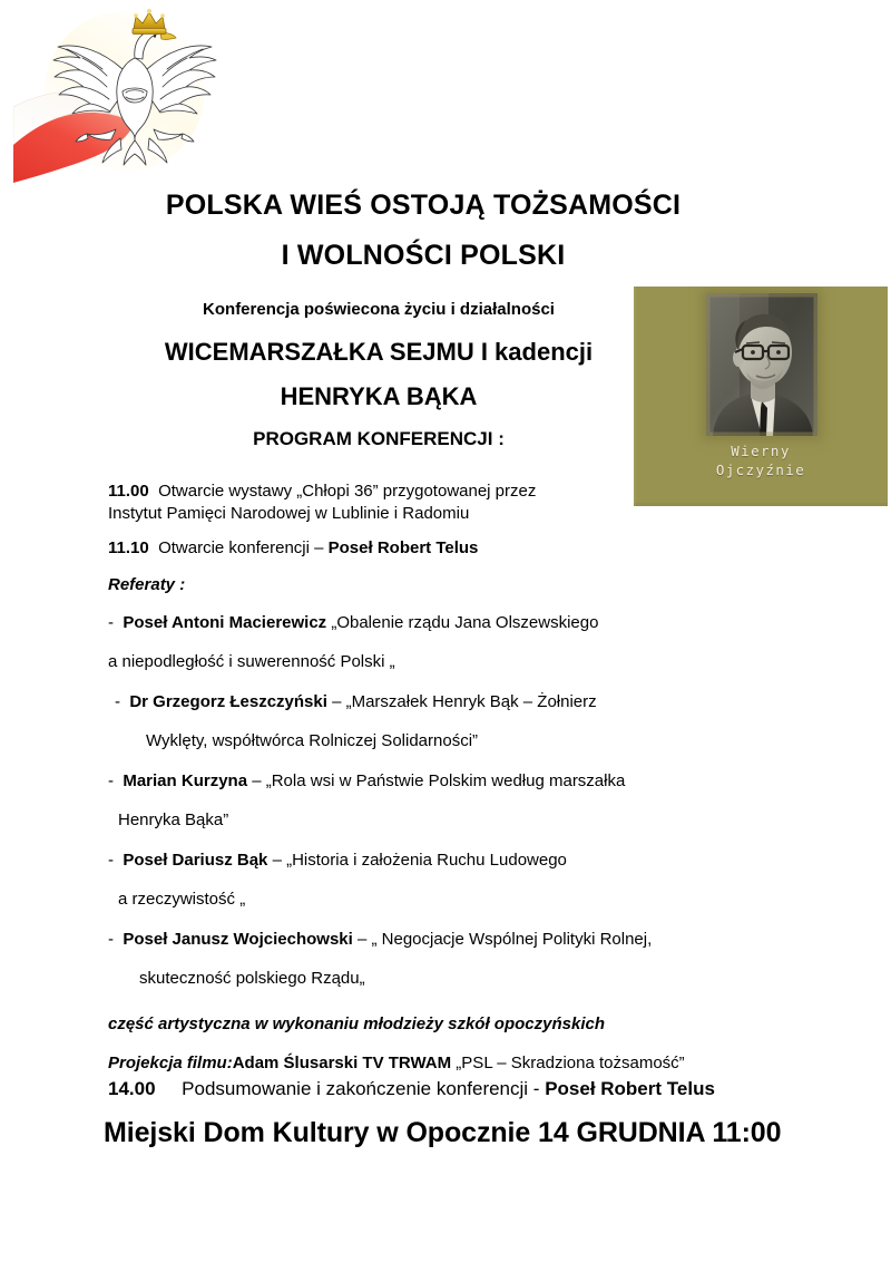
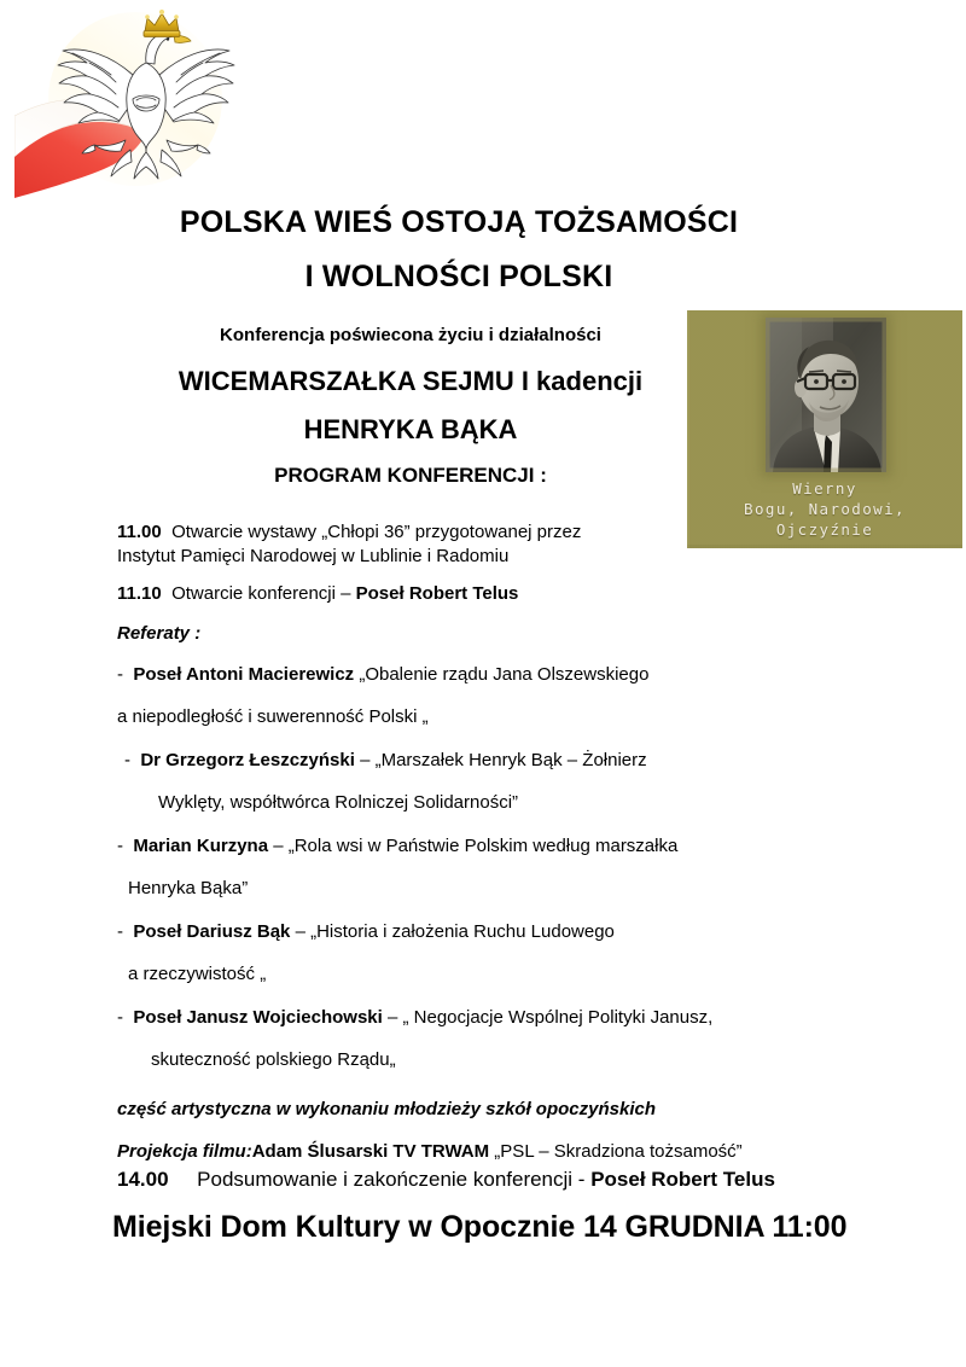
  POLSKA WIEŚ OSTOJĄ TOŻSAMOŚCI
  I WOLNOŚCI POLSKI
  Konferencja poświecona życiu i działalności
  WICEMARSZAŁKA SEJMU I kadencji
  HENRYKA BĄKA
  PROGRAM KONFERENCJI :
  Wierny
+ Bogu, Narodowi,
  Ojczyźnie
  11.00 Otwarcie wystawy „Chłopi 36” przygotowanej przez
  Instytut Pamięci Narodowej w Lublinie i Radomiu
  11.10 Otwarcie konferencji – Poseł Robert Telus
  Referaty :
  - Poseł Antoni Macierewicz „Obalenie rządu Jana Olszewskiego
  a niepodległość i suwerenność Polski „
  - Dr Grzegorz Łeszczyński – „Marszałek Henryk Bąk – Żołnierz
  Wyklęty, współtwórca Rolniczej Solidarności”
  - Marian Kurzyna – „Rola wsi w Państwie Polskim według marszałka
  Henryka Bąka”
  - Poseł Dariusz Bąk – „Historia i założenia Ruchu Ludowego
  a rzeczywistość „
- - Poseł Janusz Wojciechowski – „ Negocjacje Wspólnej Polityki Rolnej,
+ - Poseł Janusz Wojciechowski – „ Negocjacje Wspólnej Polityki Janusz,
  skuteczność polskiego Rządu„
  część artystyczna w wykonaniu młodzieży szkół opoczyńskich
  Projekcja filmu:Adam Ślusarski TV TRWAM „PSL – Skradziona tożsamość”
  14.00 Podsumowanie i zakończenie konferencji - Poseł Robert Telus
  Miejski Dom Kultury w Opocznie 14 GRUDNIA 11:00
